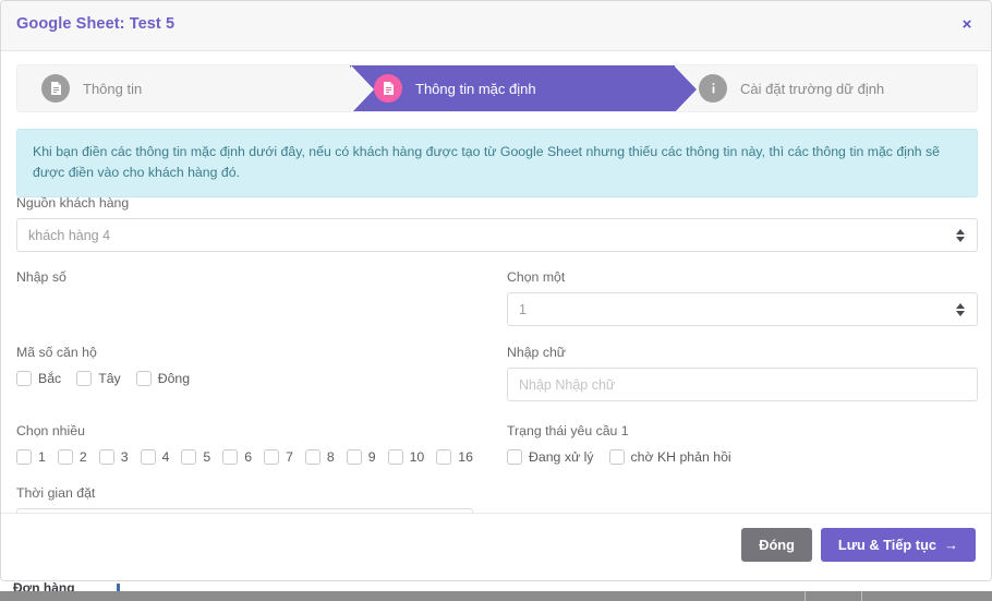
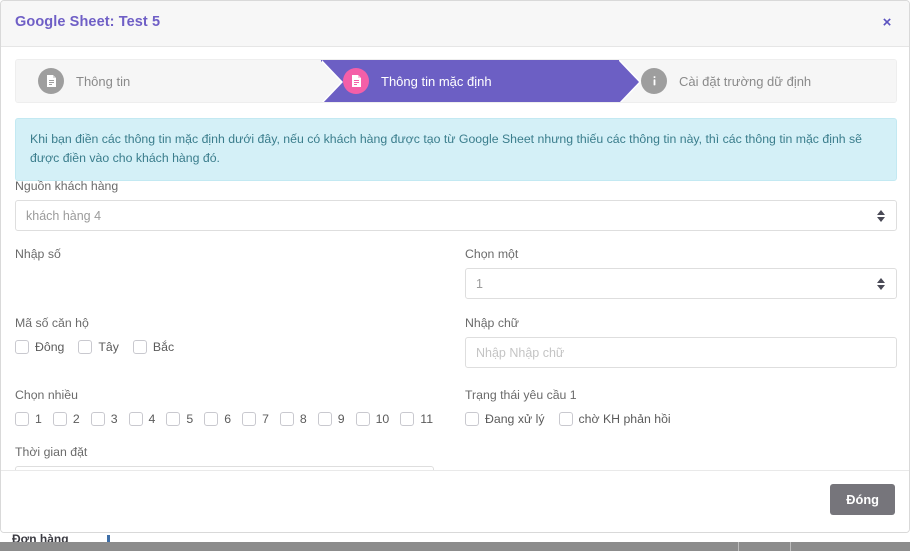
  Google Sheet: Test 5
  ×
  Thông tin
  Thông tin mặc định
  Cài đặt trường dữ định
  Khi bạn điền các thông tin mặc định dưới đây, nếu có khách hàng được tạo từ Google Sheet nhưng thiếu các thông tin này, thì các thông tin mặc định sẽ được điền vào cho khách hàng đó.
  Nguồn khách hàng
  khách hàng 4
  Nhập số
  Chọn một
  1
  Mã số căn hộ
- Bắc
+ Đông
  Tây
- Đông
+ Bắc
  Nhập chữ
  Nhập Nhập chữ
  Chọn nhiều
  1
  2
  3
  4
  5
  6
  7
  8
  9
  10
- 16
+ 11
  Trạng thái yêu cầu 1
  Đang xử lý
  chờ KH phản hồi
  Thời gian đặt
  Đóng
- Lưu & Tiếp tục
- →
  Đơn hàng
